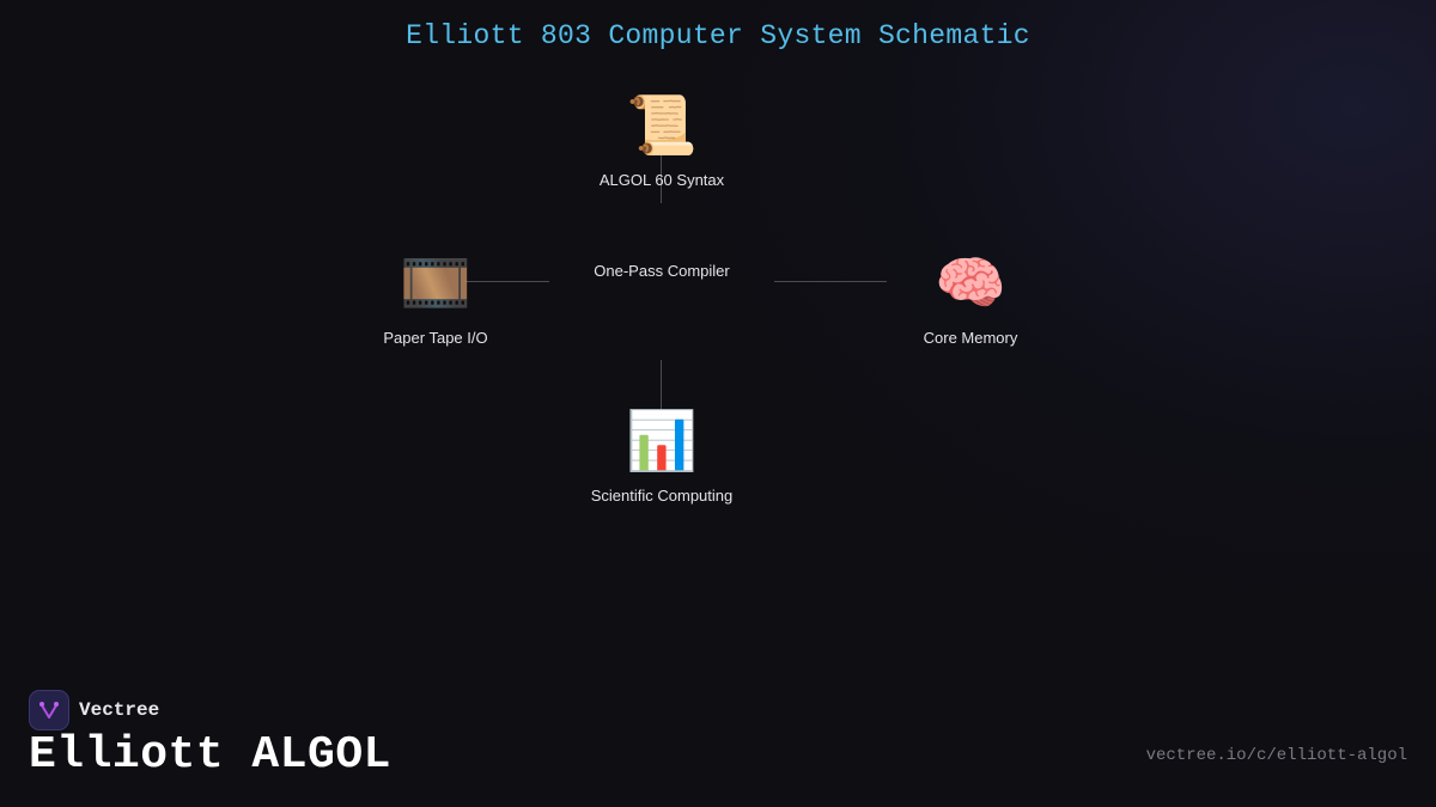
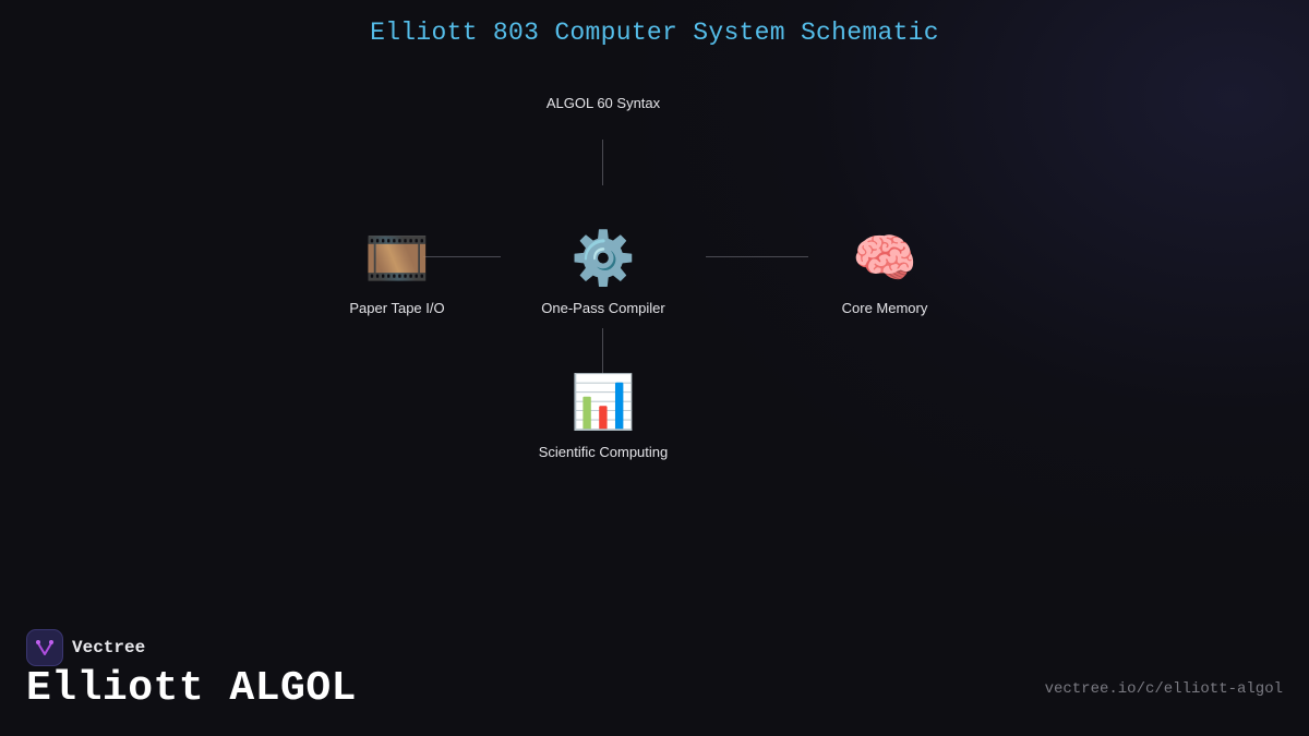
  Elliott 803 Computer System Schematic
- 📜
  ALGOL 60 Syntax
  🎞️
  Paper Tape I/O
+ ⚙️
  One-Pass Compiler
  🧠
  Core Memory
  📊
  Scientific Computing
  Vectree
  Elliott ALGOL
  vectree.io/c/elliott-algol
